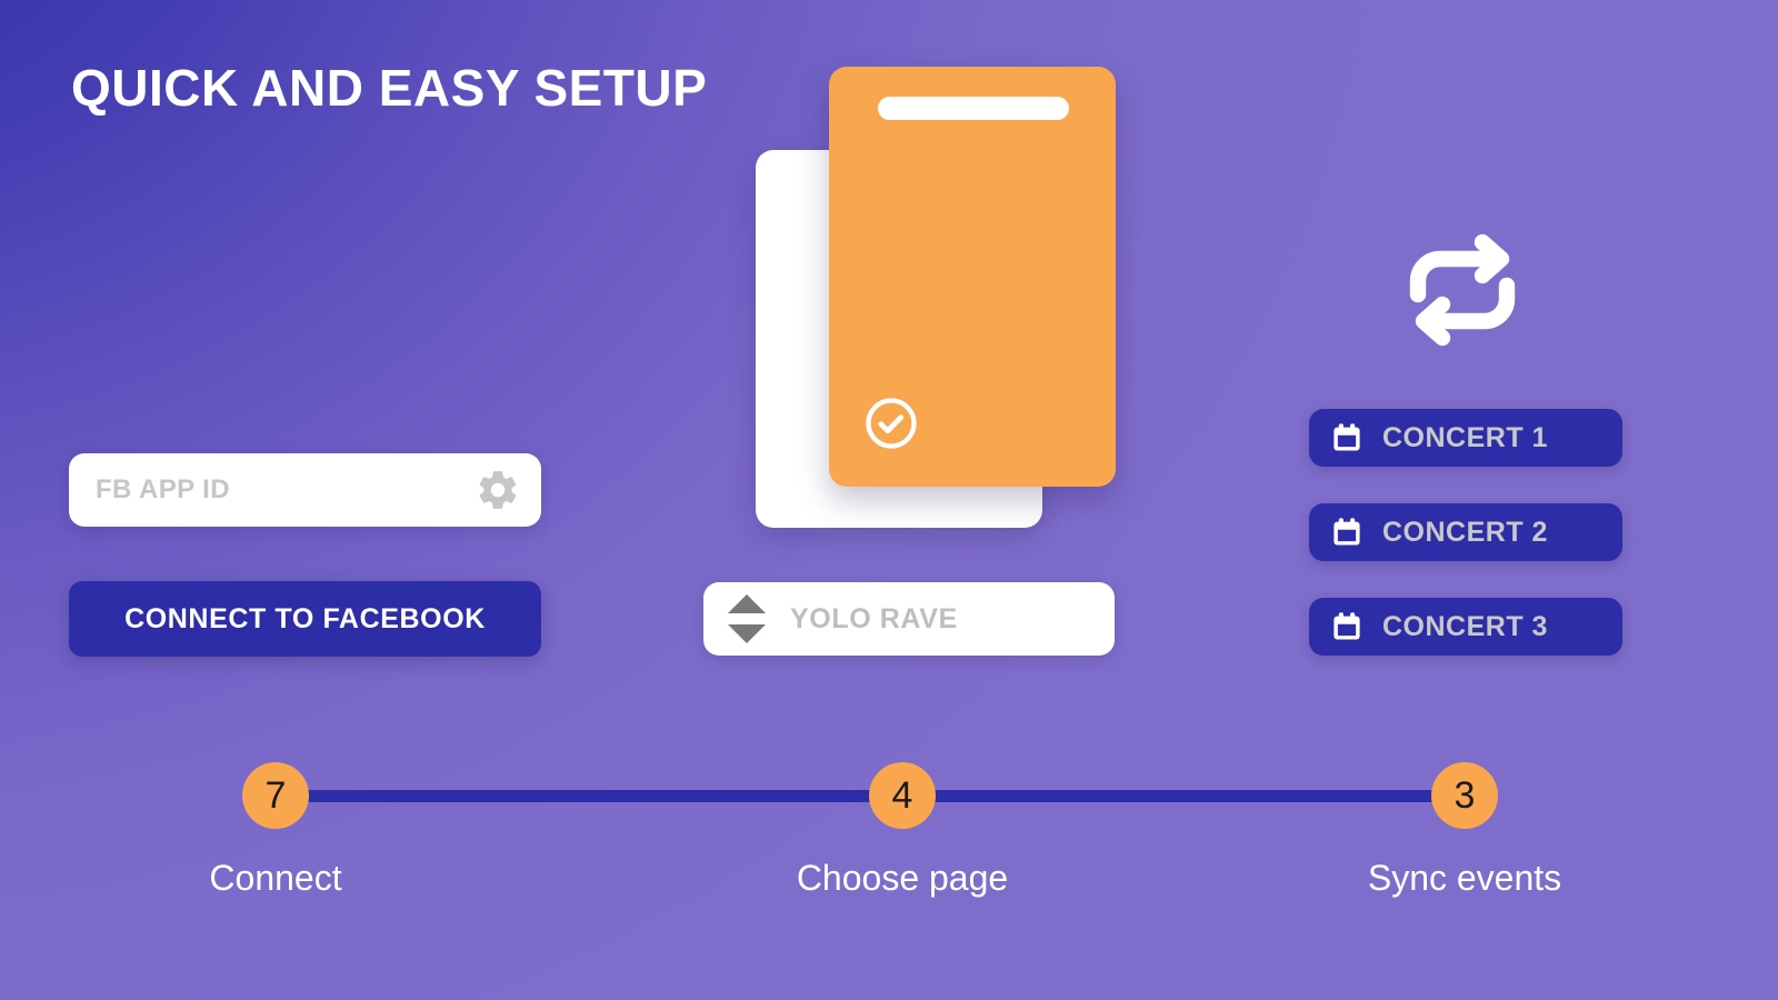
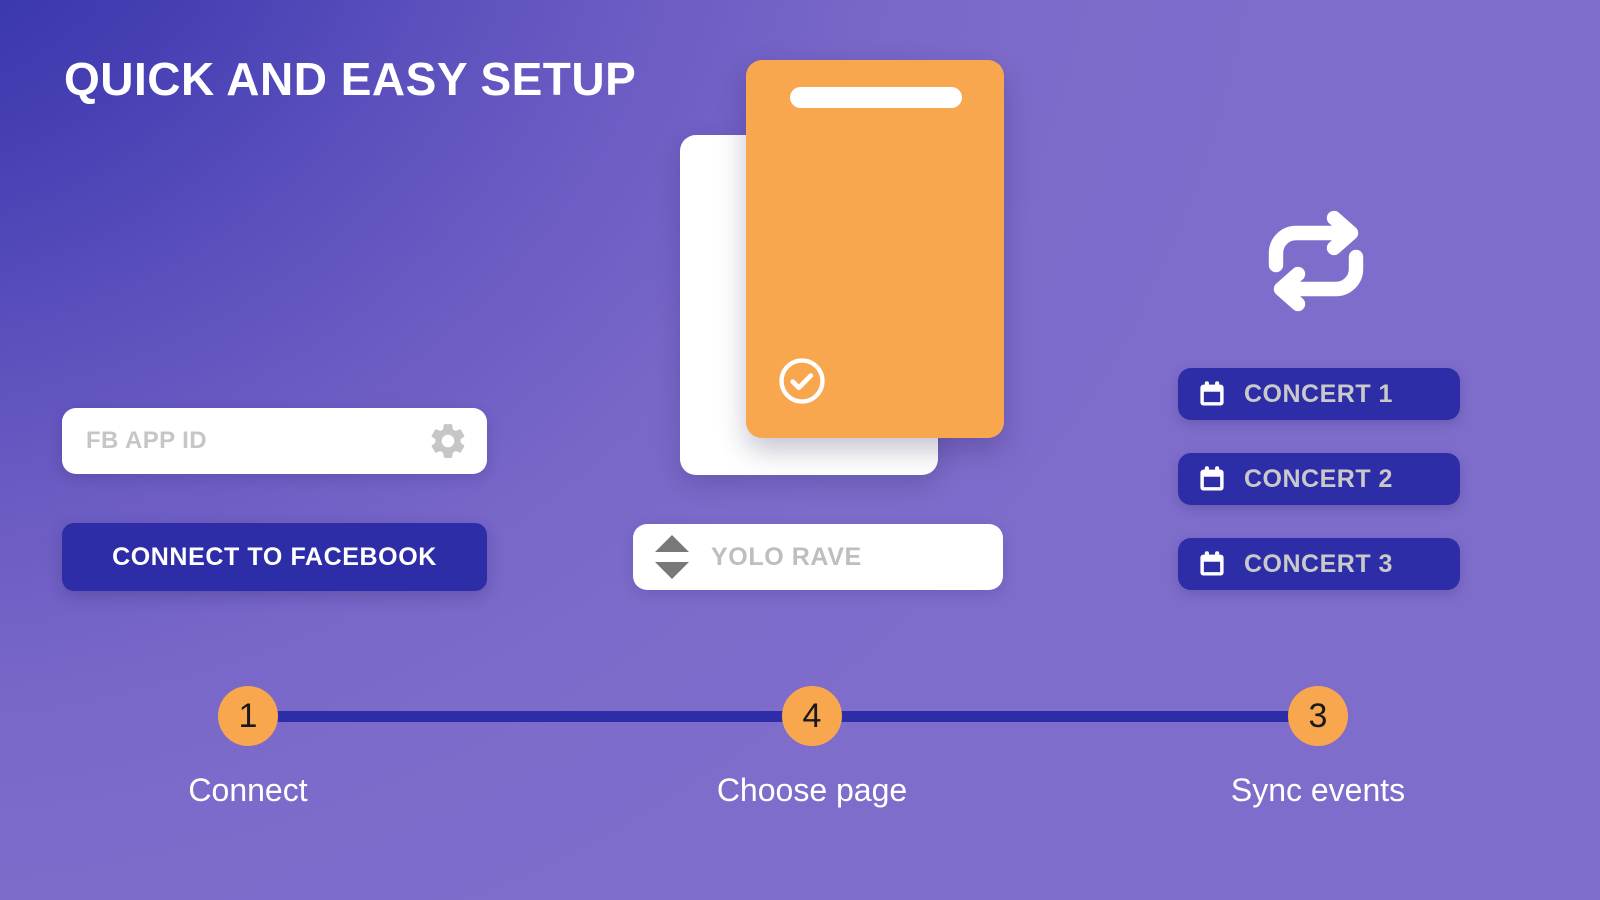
  QUICK AND EASY SETUP
  FB APP ID
  CONNECT TO FACEBOOK
  YOLO RAVE
  CONCERT 1
  CONCERT 2
  CONCERT 3
- 7
+ 1
  Connect
  4
  Choose page
  3
  Sync events
